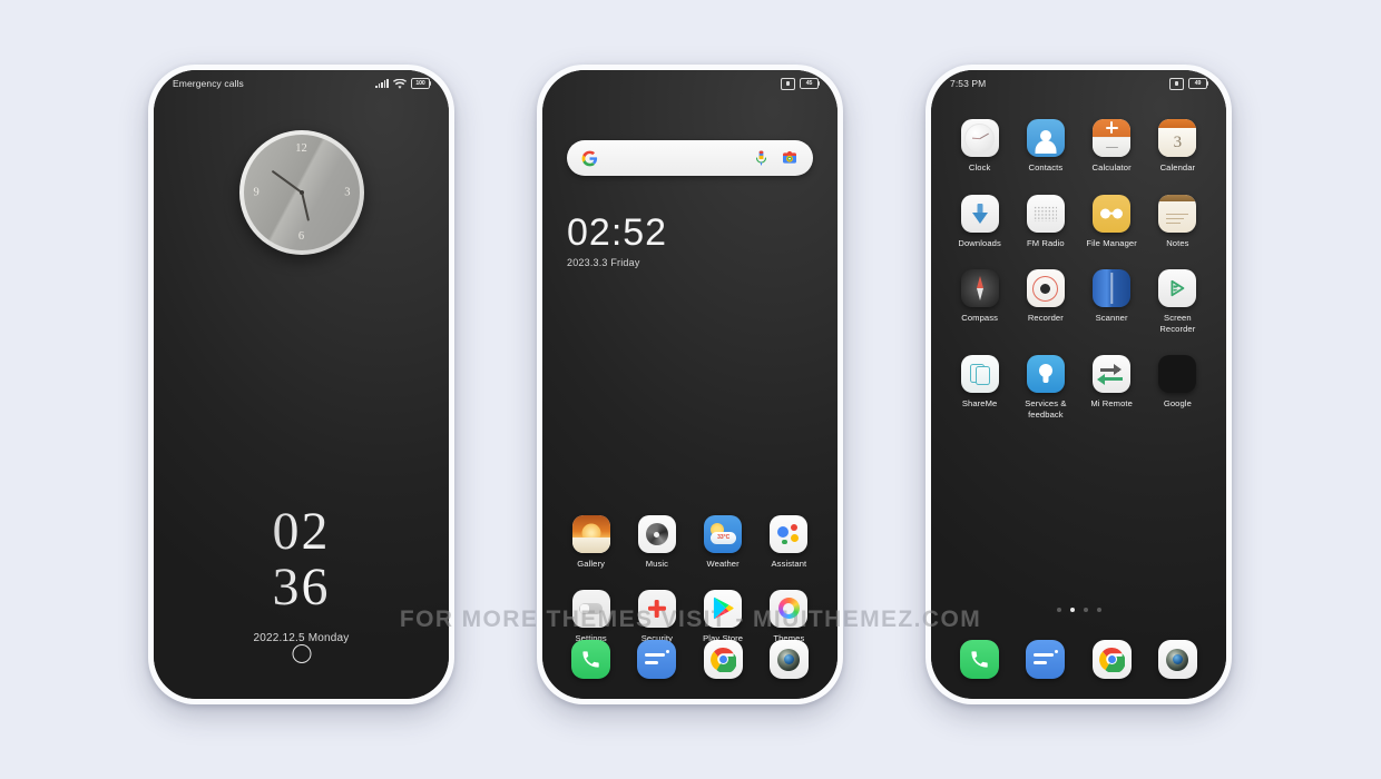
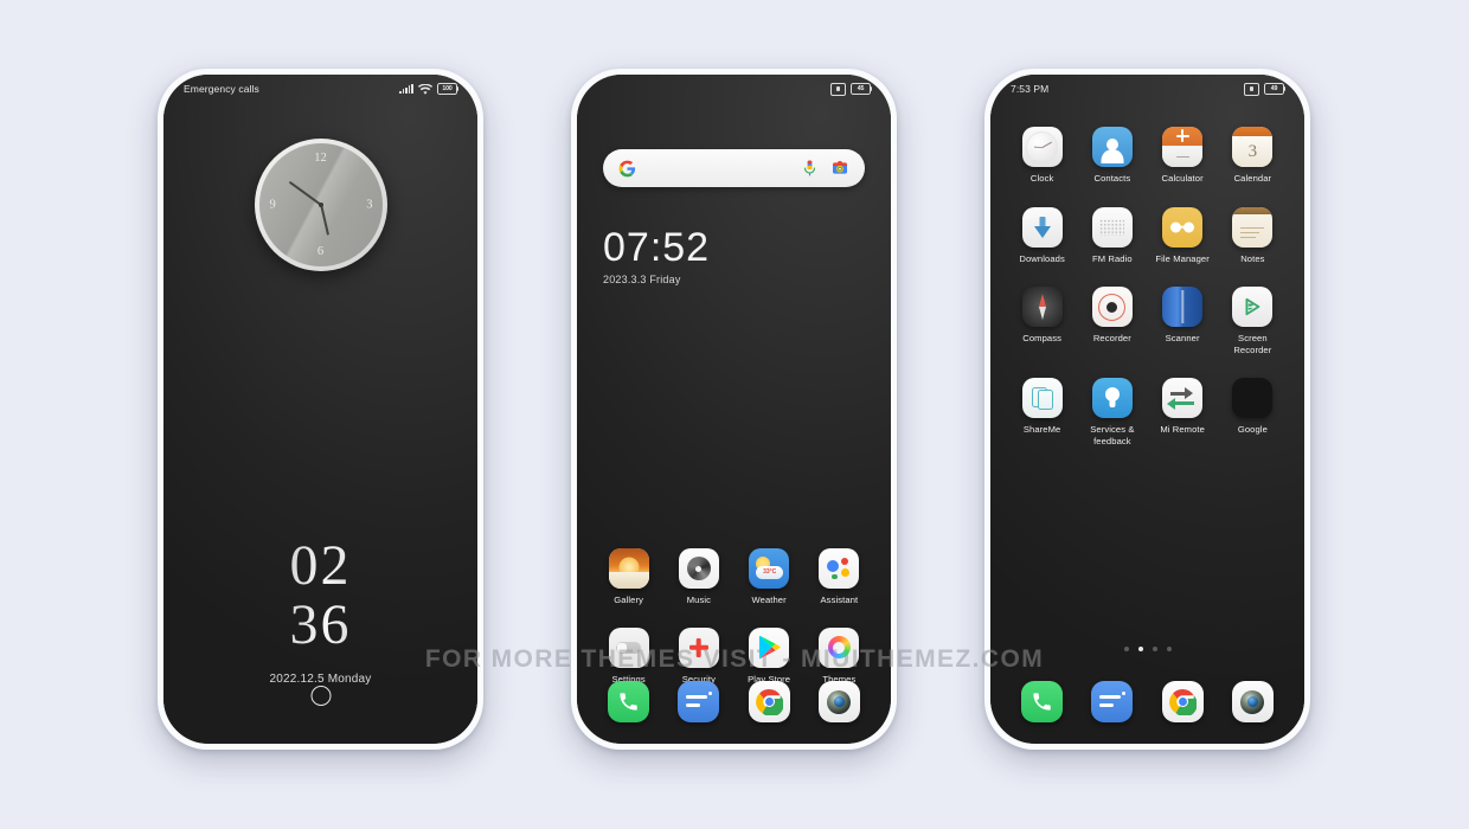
  Emergency calls
  12
  3
  6
  9
  02
  36
  2022.12.5 Monday
- 02:52
+ 07:52
  2023.3.3 Friday
  Gallery
  Music
  Weather
  Assistant
  Settings
  Security
  Play Store
  Themes
  7:53 PM
  Clock
  Contacts
  Calculator
  3
  Calendar
  Downloads
  FM Radio
  File Manager
  Notes
  Compass
  Recorder
  Scanner
  Screen Recorder
  ShareMe
  Services & feedback
  Mi Remote
  Google
  FOR MORE THEMES VISIT - MIUITHEMEZ.COM
